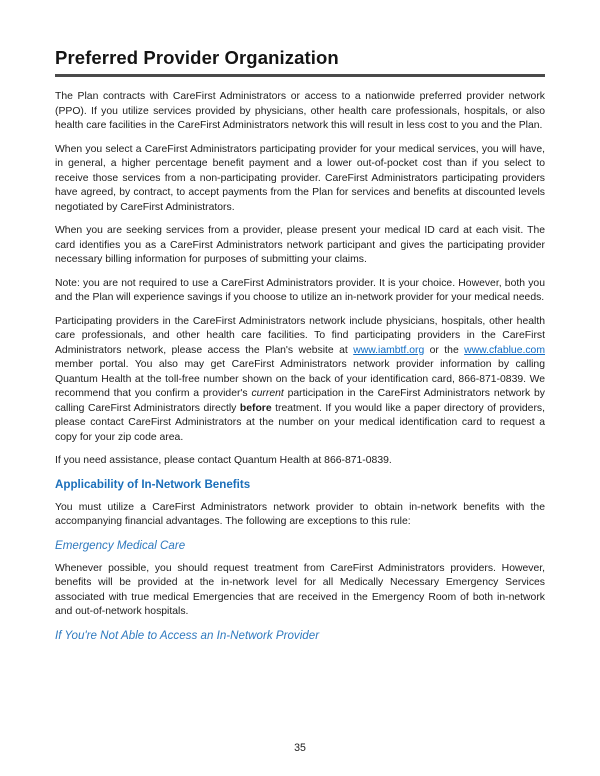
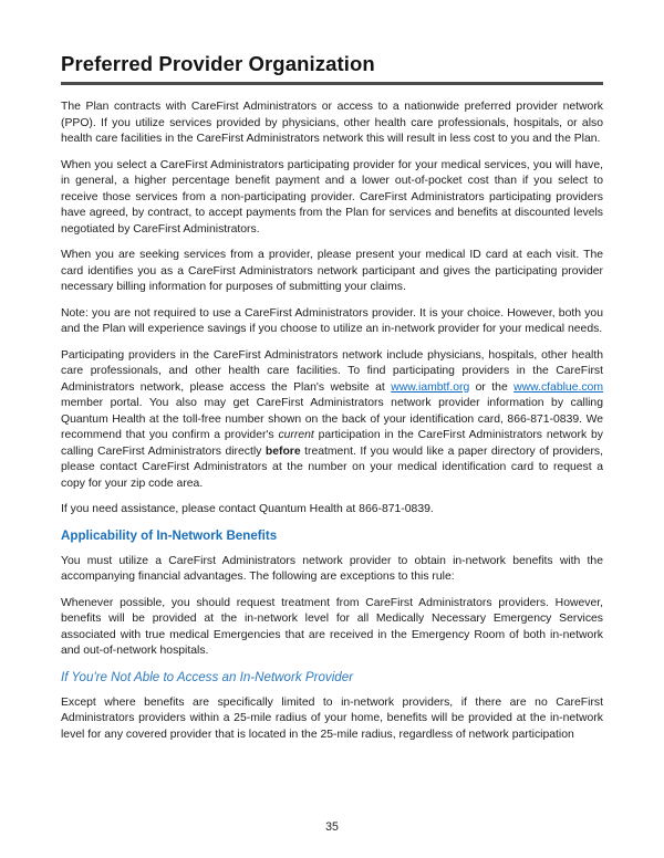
  Preferred Provider Organization
  The Plan contracts with CareFirst Administrators or access to a nationwide preferred provider network (PPO). If you utilize services provided by physicians, other health care professionals, hospitals, or also health care facilities in the CareFirst Administrators network this will result in less cost to you and the Plan.
  When you select a CareFirst Administrators participating provider for your medical services, you will have, in general, a higher percentage benefit payment and a lower out-of-pocket cost than if you select to receive those services from a non-participating provider. CareFirst Administrators participating providers have agreed, by contract, to accept payments from the Plan for services and benefits at discounted levels negotiated by CareFirst Administrators.
  When you are seeking services from a provider, please present your medical ID card at each visit. The card identifies you as a CareFirst Administrators network participant and gives the participating provider necessary billing information for purposes of submitting your claims.
  Note: you are not required to use a CareFirst Administrators provider. It is your choice. However, both you and the Plan will experience savings if you choose to utilize an in-network provider for your medical needs.
  Participating providers in the CareFirst Administrators network include physicians, hospitals, other health care professionals, and other health care facilities. To find participating providers in the CareFirst Administrators network, please access the Plan's website at www.iambtf.org or the www.cfablue.com member portal. You also may get CareFirst Administrators network provider information by calling Quantum Health at the toll-free number shown on the back of your identification card, 866-871-0839. We recommend that you confirm a provider's current participation in the CareFirst Administrators network by calling CareFirst Administrators directly before treatment. If you would like a paper directory of providers, please contact CareFirst Administrators at the number on your medical identification card to request a copy for your zip code area.
  If you need assistance, please contact Quantum Health at 866-871-0839.
  Applicability of In-Network Benefits
  You must utilize a CareFirst Administrators network provider to obtain in-network benefits with the accompanying financial advantages. The following are exceptions to this rule:
- Emergency Medical Care
  Whenever possible, you should request treatment from CareFirst Administrators providers. However, benefits will be provided at the in-network level for all Medically Necessary Emergency Services associated with true medical Emergencies that are received in the Emergency Room of both in-network and out-of-network hospitals.
  If You're Not Able to Access an In-Network Provider
+ Except where benefits are specifically limited to in-network providers, if there are no CareFirst Administrators providers within a 25-mile radius of your home, benefits will be provided at the in-network level for any covered provider that is located in the 25-mile radius, regardless of network participation
  35
